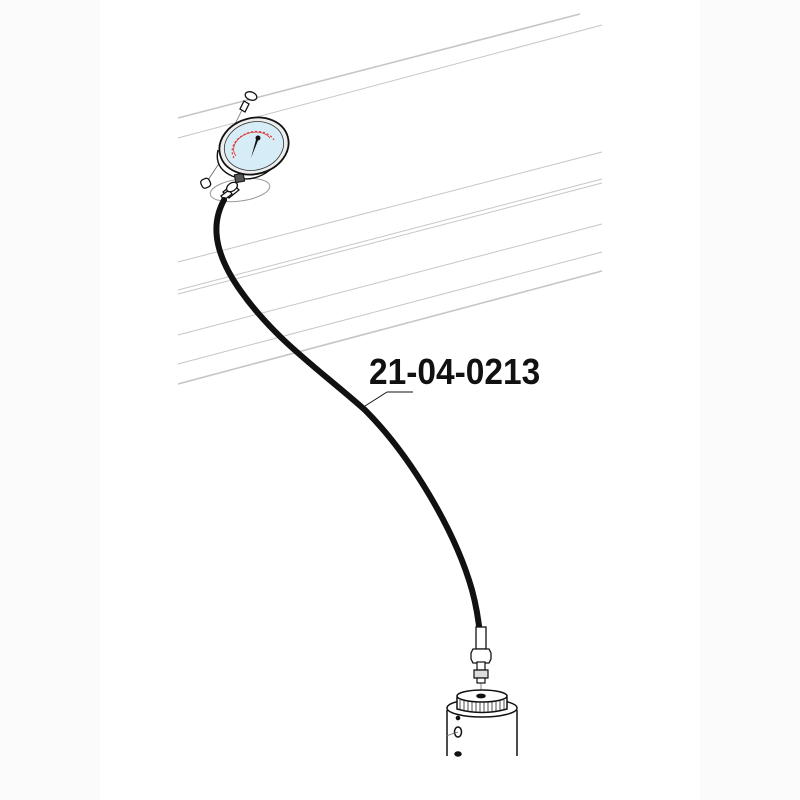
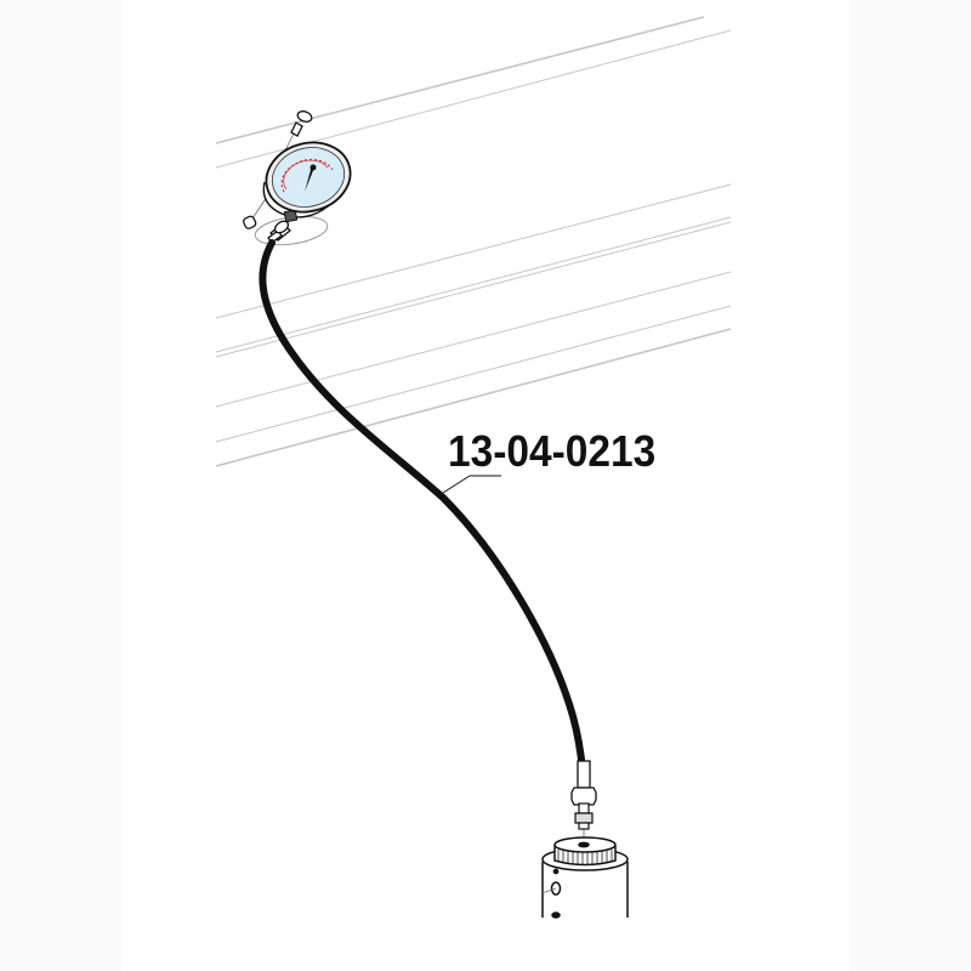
- 21-04-0213
+ 13-04-0213
